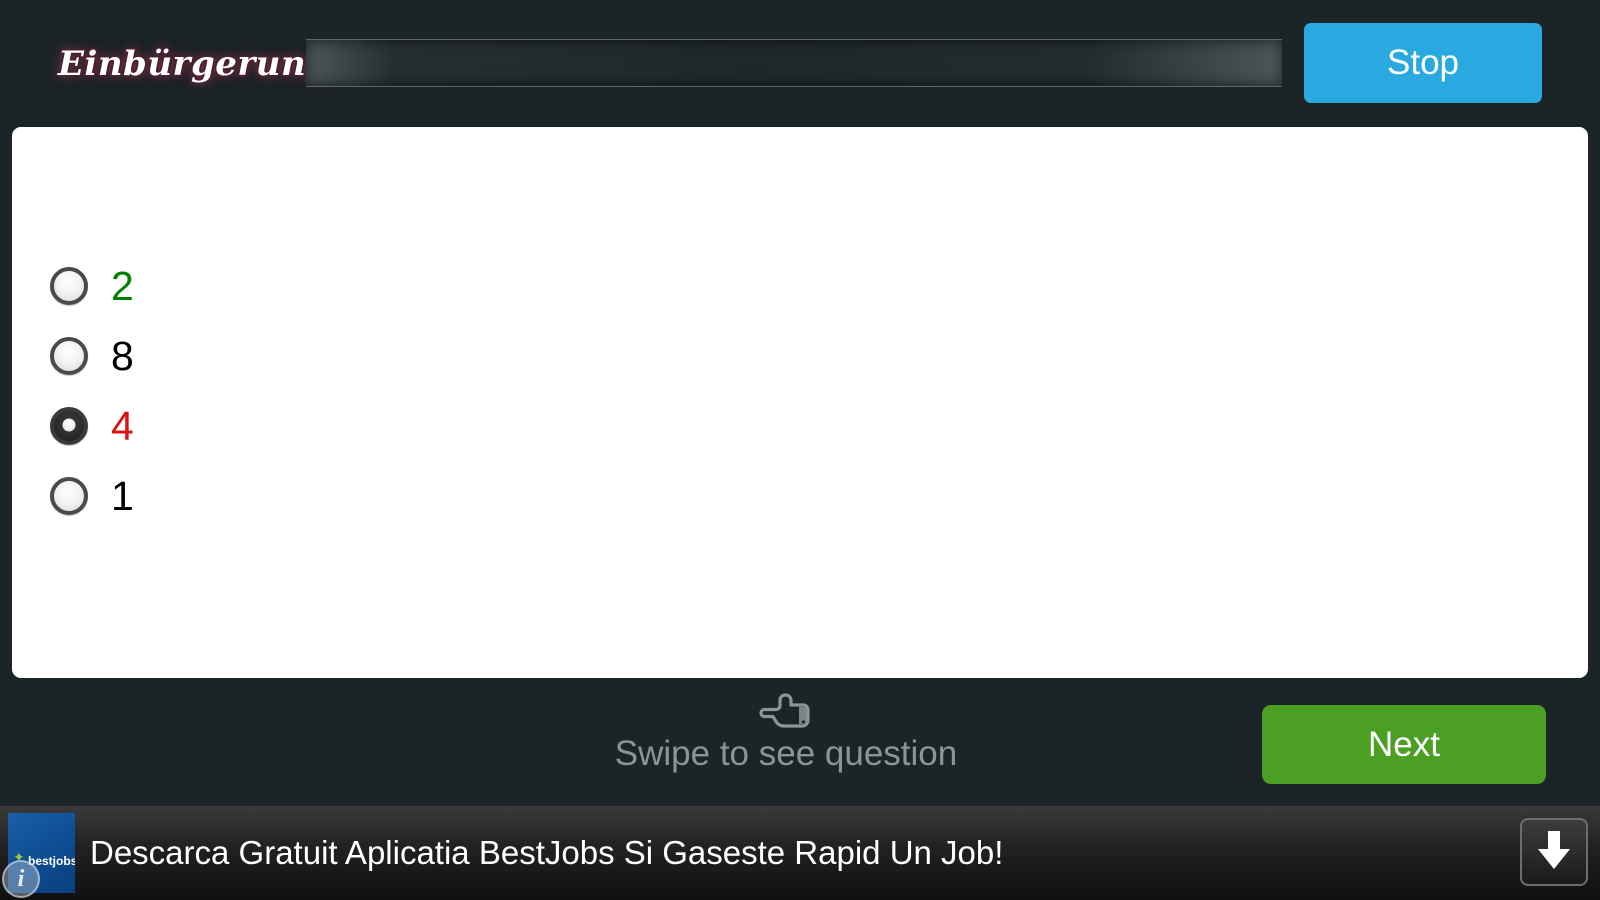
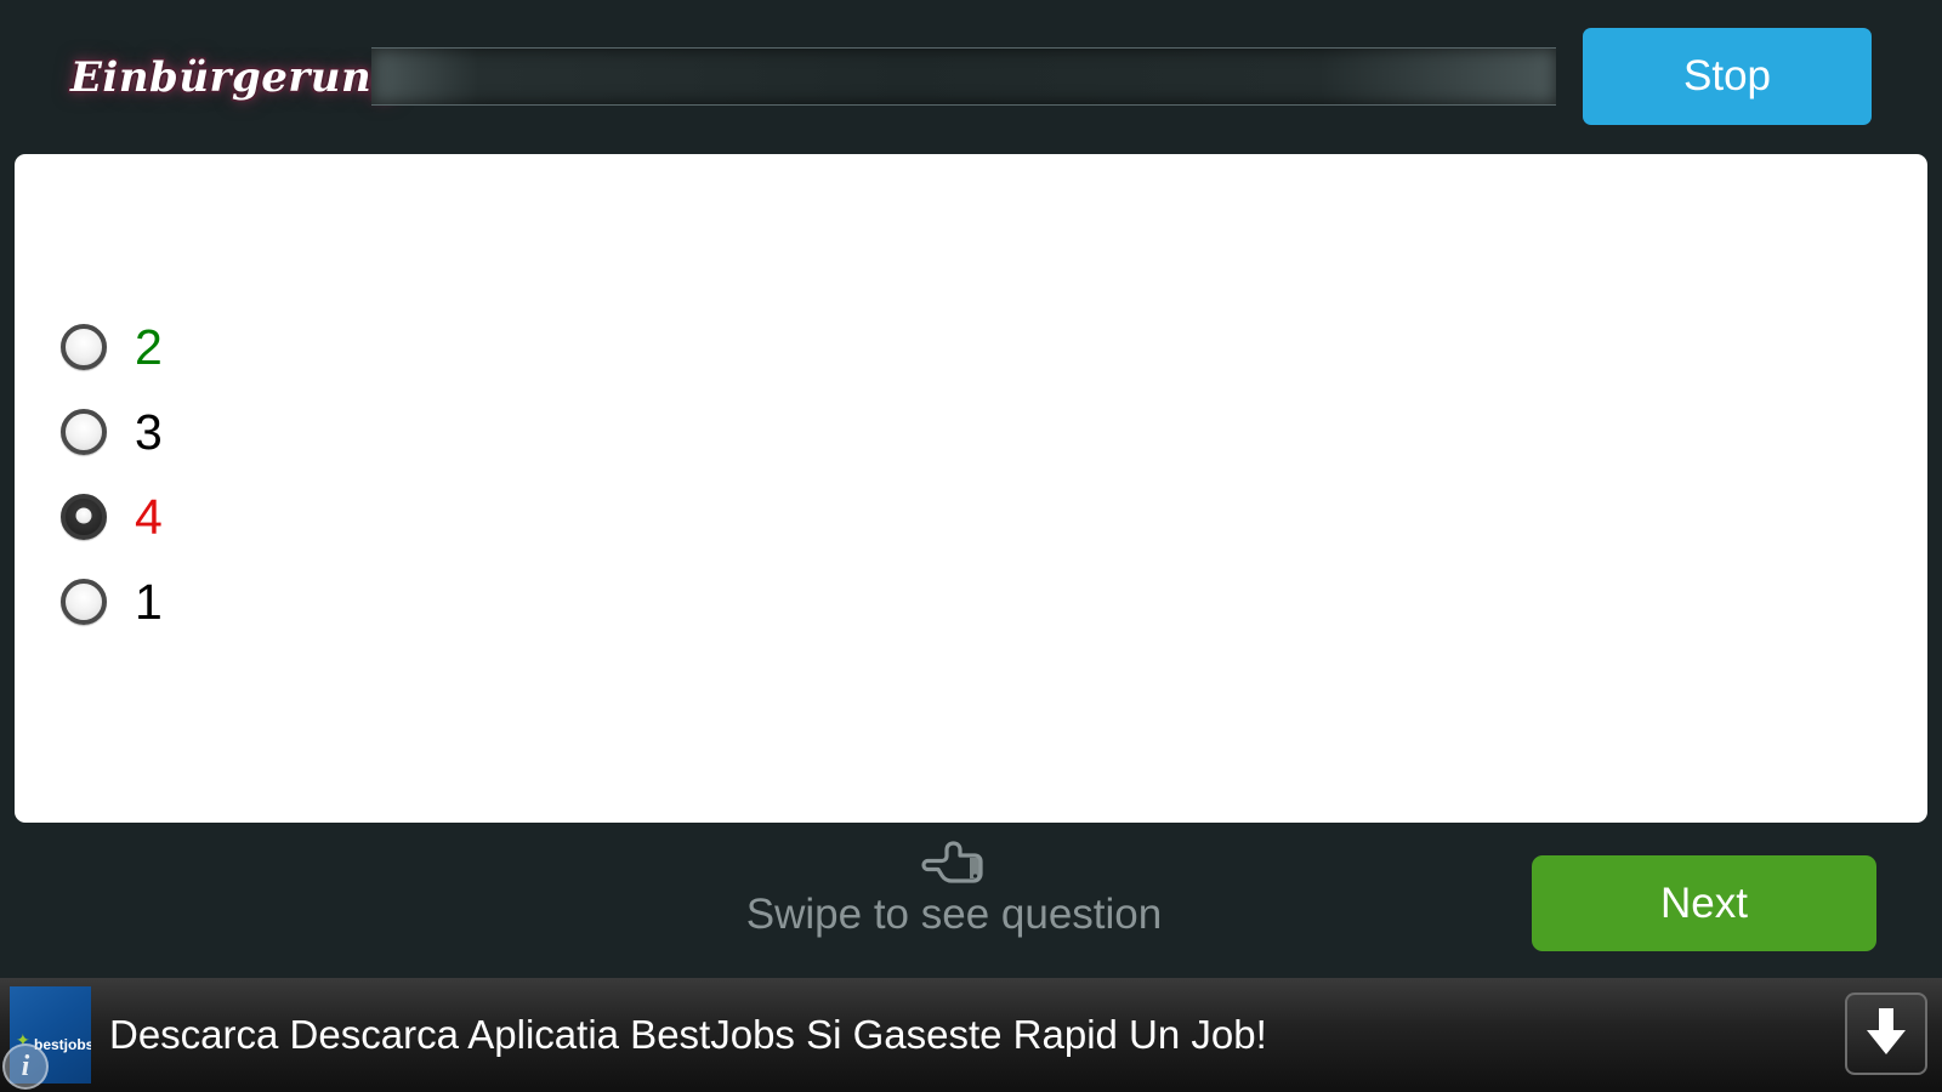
  Einbürgerun
  Stop
  2
- 8
+ 3
  4
  1
  Swipe to see question
  Next
  ✦
  bestjobs
  i
- Descarca Gratuit Aplicatia BestJobs Si Gaseste Rapid Un Job!
+ Descarca Descarca Aplicatia BestJobs Si Gaseste Rapid Un Job!
